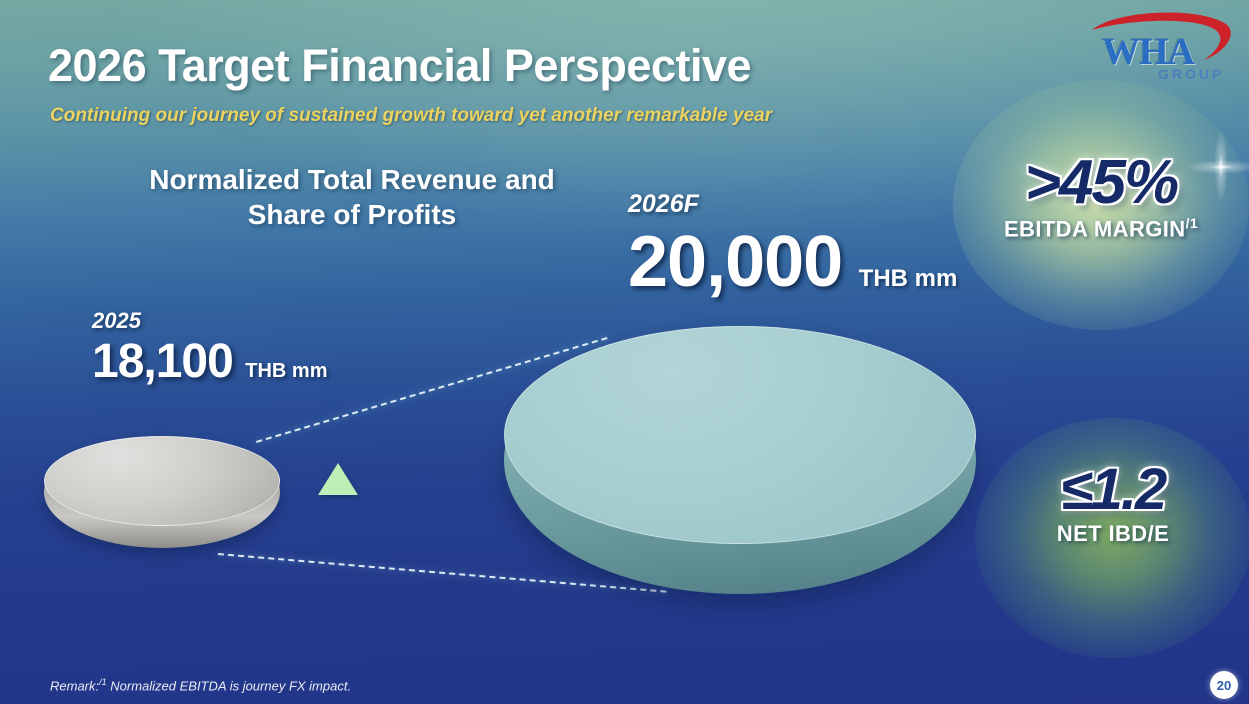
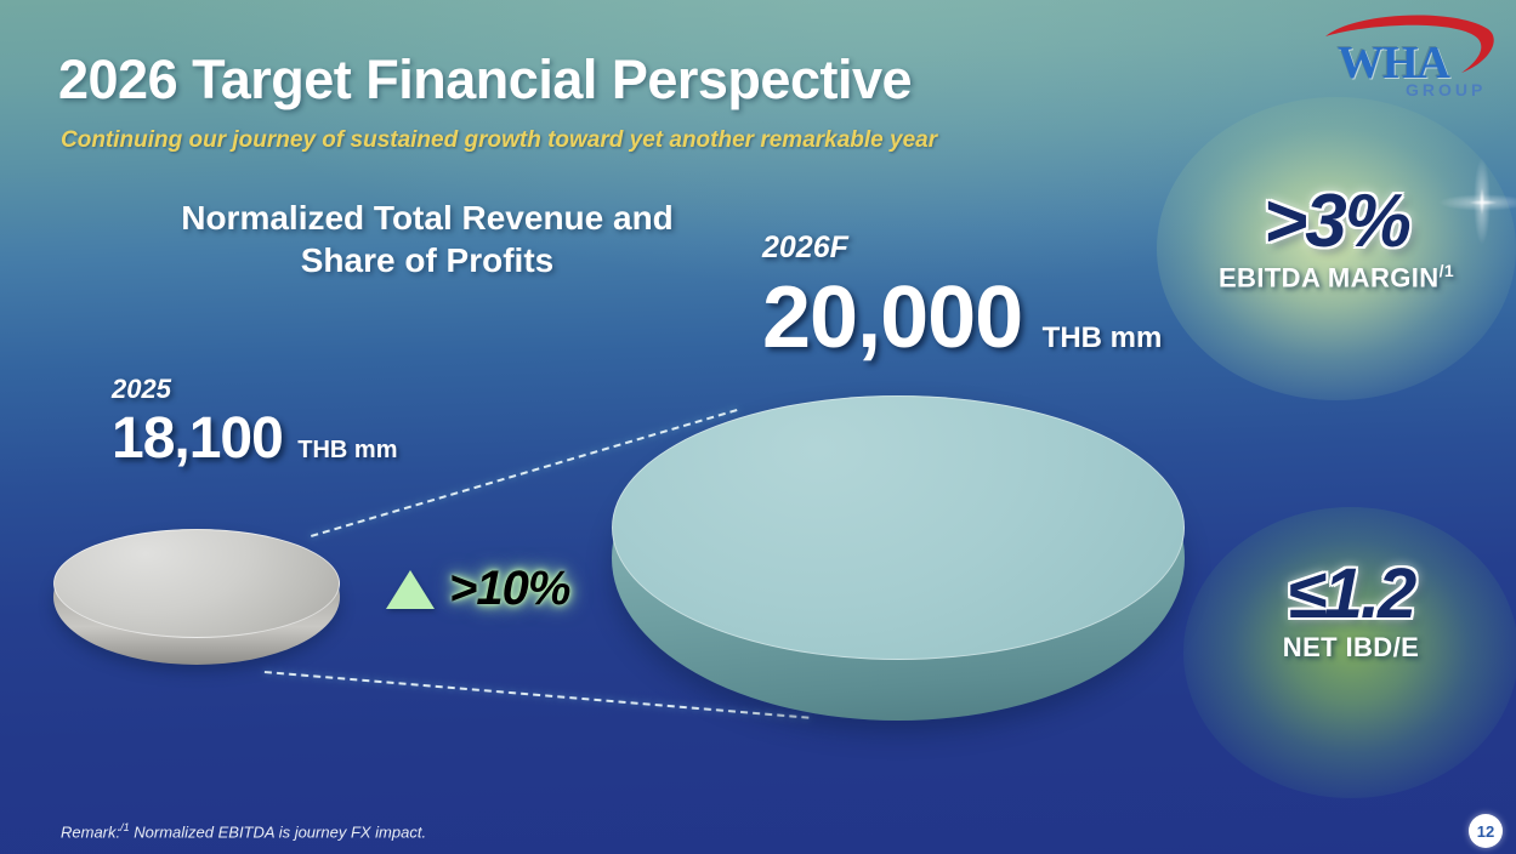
  WHA
  GROUP
  2026 Target Financial Perspective
  Continuing our journey of sustained growth toward yet another remarkable year
  Normalized Total Revenue and Share of Profits
  2025
  18,100 THB mm
  2026F
  20,000 THB mm
+ >10%
- >45%
+ >3%
  EBITDA MARGIN/1
  ≤1.2
  NET IBD/E
  Remark:/1 Normalized EBITDA is journey FX impact.
- 20
+ 12
